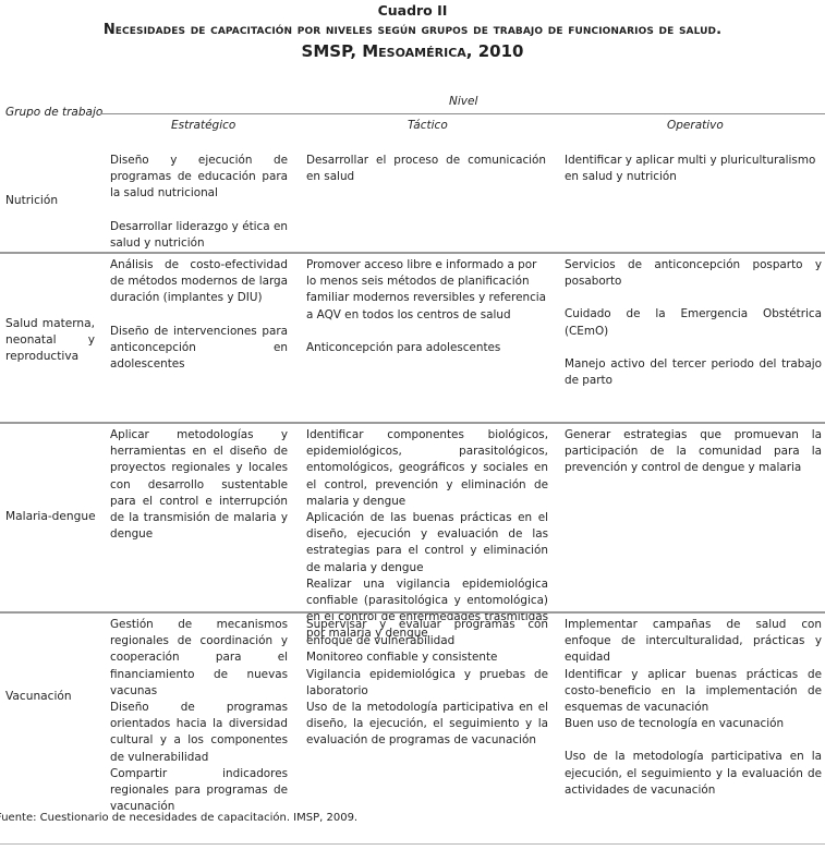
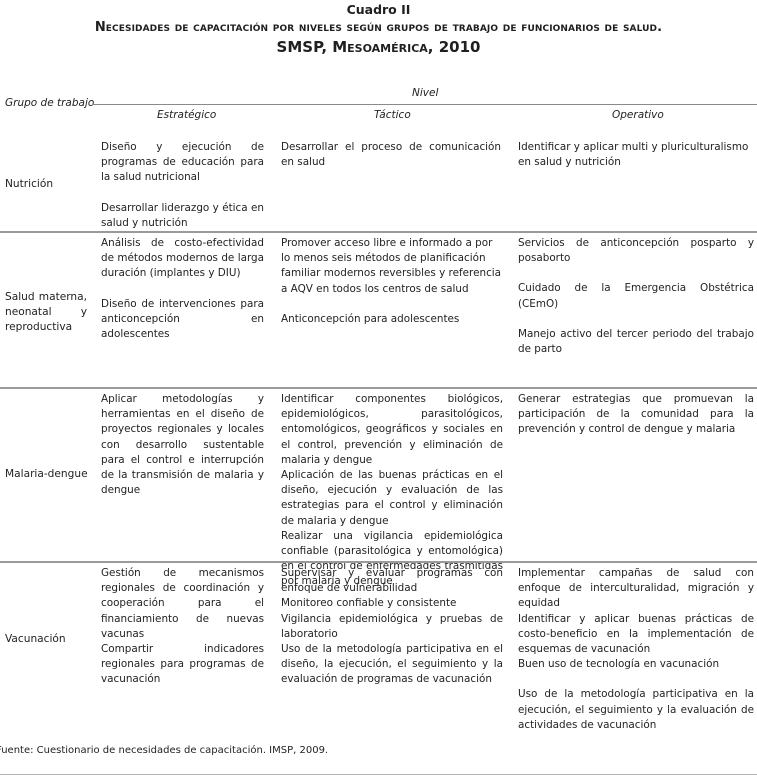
  Cuadro II
  Necesidades de capacitación por niveles según grupos de trabajo de funcionarios de salud.
  SMSP, Mesoamérica, 2010
  Grupo de trabajo
  Nivel
  Estratégico
  Táctico
  Operativo
  Nutrición
  Diseño y ejecución de programas de educación para la salud nutricional
  Desarrollar liderazgo y ética en salud y nutrición
  Desarrollar el proceso de comunicación en salud
  Identificar y aplicar multi y pluriculturalismo en salud y nutrición
  Salud materna, neonatal y reproductiva
  Análisis de costo-efectividad de métodos modernos de larga duración (implantes y DIU)
  Diseño de intervenciones para anticoncepción en adolescentes
  Promover acceso libre e informado a por lo menos seis métodos de planificación familiar modernos reversibles y referencia a AQV en todos los centros de salud
  Anticoncepción para adolescentes
  Servicios de anticoncepción posparto y posaborto
  Cuidado de la Emergencia Obstétrica (CEmO)
  Manejo activo del tercer periodo del trabajo de parto
  Malaria-dengue
  Aplicar metodologías y herramientas en el diseño de proyectos regionales y locales con desarrollo sustentable para el control e interrupción de la transmisión de malaria y dengue
  Identificar componentes biológicos, epidemiológicos, parasitológicos, entomológicos, geográficos y sociales en el control, prevención y eliminación de malaria y dengue
  Aplicación de las buenas prácticas en el diseño, ejecución y evaluación de las estrategias para el control y eliminación de malaria y dengue
  Realizar una vigilancia epidemiológica confiable (parasitológica y entomológica) en el control de enfermedades trasmitidas por malaria y dengue
  Generar estrategias que promuevan la participación de la comunidad para la prevención y control de dengue y malaria
  Vacunación
  Gestión de mecanismos regionales de coordinación y cooperación para el financiamiento de nuevas vacunas
- Diseño de programas orientados hacia la diversidad cultural y a los componentes de vulnerabilidad
  Compartir indicadores regionales para programas de vacunación
  Supervisar y evaluar programas con enfoque de vulnerabilidad
  Monitoreo confiable y consistente
  Vigilancia epidemiológica y pruebas de laboratorio
  Uso de la metodología participativa en el diseño, la ejecución, el seguimiento y la evaluación de programas de vacunación
- Implementar campañas de salud con enfoque de interculturalidad, prácticas y equidad
+ Implementar campañas de salud con enfoque de interculturalidad, migración y equidad
  Identificar y aplicar buenas prácticas de costo-beneficio en la implementación de esquemas de vacunación
  Buen uso de tecnología en vacunación
  Uso de la metodología participativa en la ejecución, el seguimiento y la evaluación de actividades de vacunación
  uente: Cuestionario de necesidades de capacitación. IMSP, 2009.
